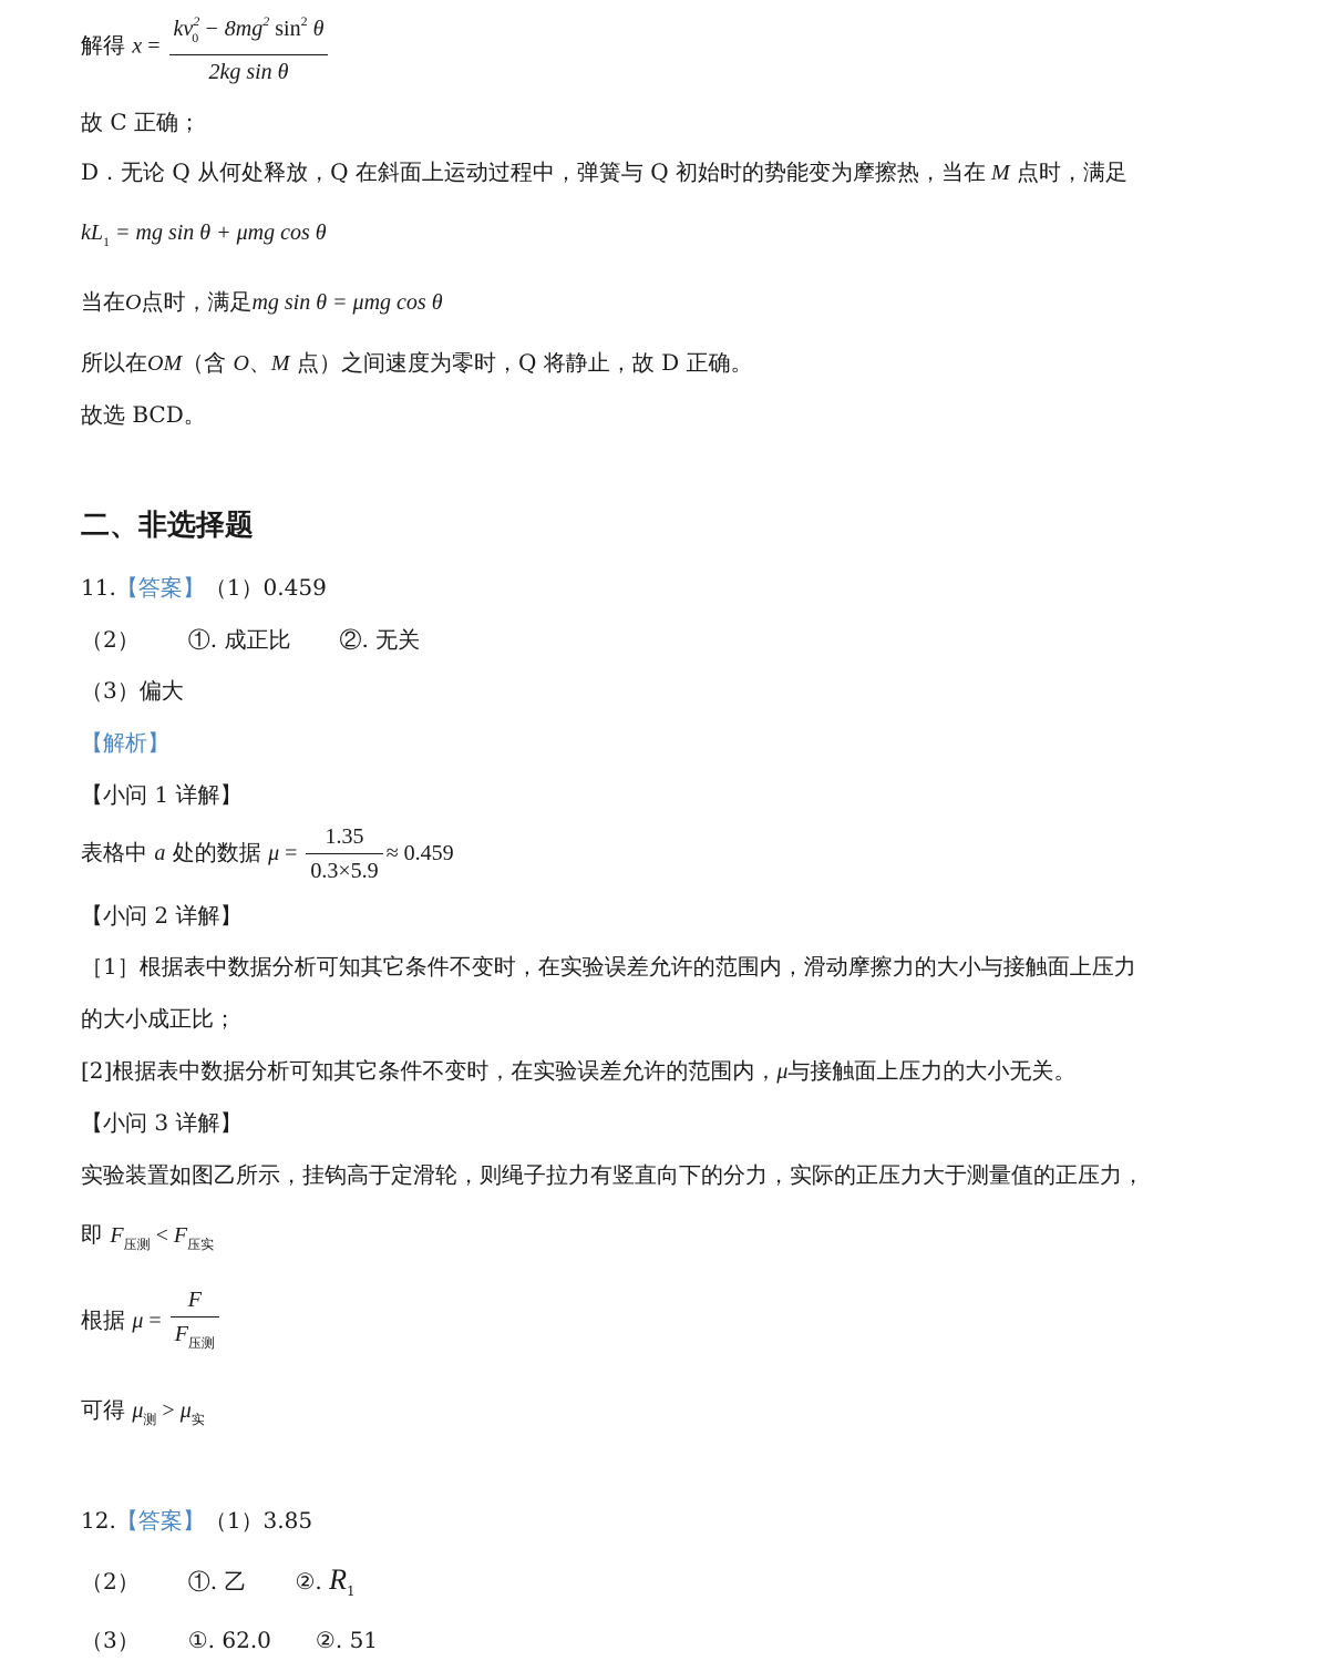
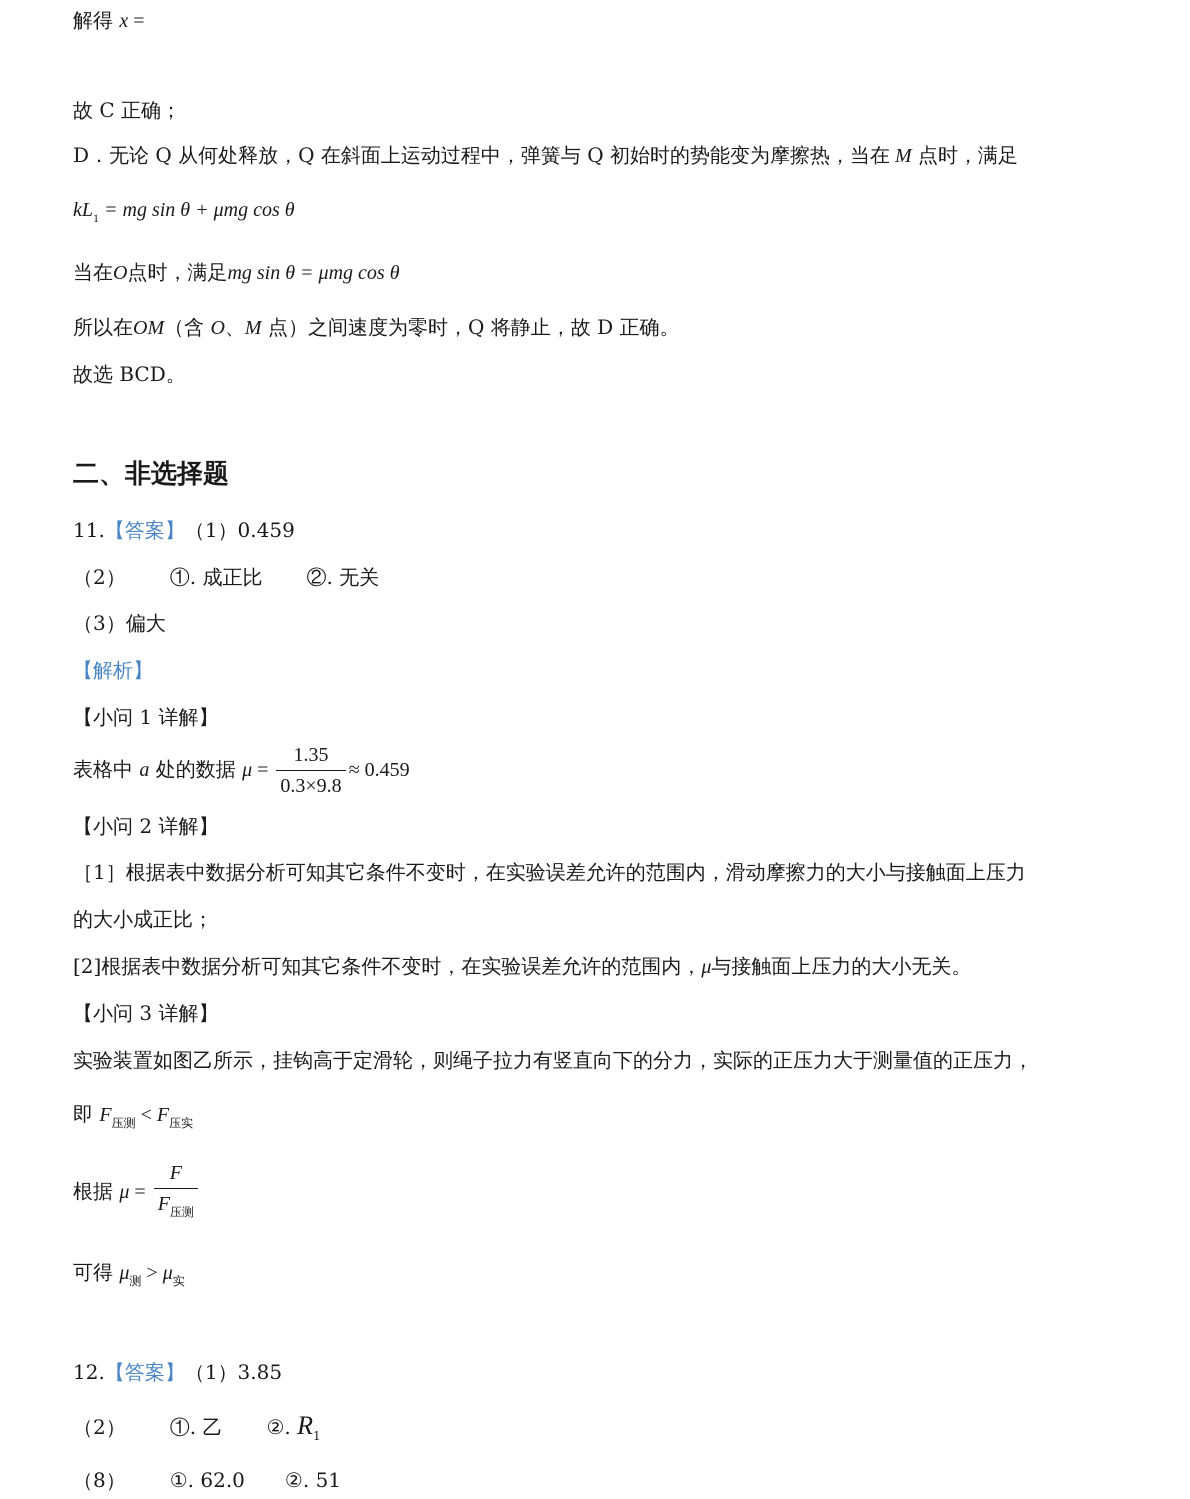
  解得 x =
- kv20 − 8mg2 sin2 θ
- 2kg sin θ
  故 C 正确；
  D．无论 Q 从何处释放，Q 在斜面上运动过程中，弹簧与 Q 初始时的势能变为摩擦热，当在 M 点时，满足
  kL1 = mg sin θ + μmg cos θ
  当在O点时，满足mg sin θ = μmg cos θ
  所以在OM（含 O、M 点）之间速度为零时，Q 将静止，故 D 正确。
  故选 BCD。
  二、非选择题
  11.【答案】（1）0.459
  （2） ①. 成正比 ②. 无关
  （3）偏大
  【解析】
  【小问 1 详解】
  表格中 a 处的数据 μ =
  1.35
- 0.3×5.9
+ 0.3×9.8
  ≈ 0.459
  【小问 2 详解】
  ［1］根据表中数据分析可知其它条件不变时，在实验误差允许的范围内，滑动摩擦力的大小与接触面上压力
  的大小成正比；
  [2]根据表中数据分析可知其它条件不变时，在实验误差允许的范围内，μ与接触面上压力的大小无关。
  【小问 3 详解】
  实验装置如图乙所示，挂钩高于定滑轮，则绳子拉力有竖直向下的分力，实际的正压力大于测量值的正压力，
  即 F压测 < F压实
  根据 μ =
  F
  F压测
  可得 μ测 > μ实
  12.【答案】（1）3.85
  （2） ①. 乙 ②. R1
- （3） ①. 62.0 ②. 51
+ （8） ①. 62.0 ②. 51
